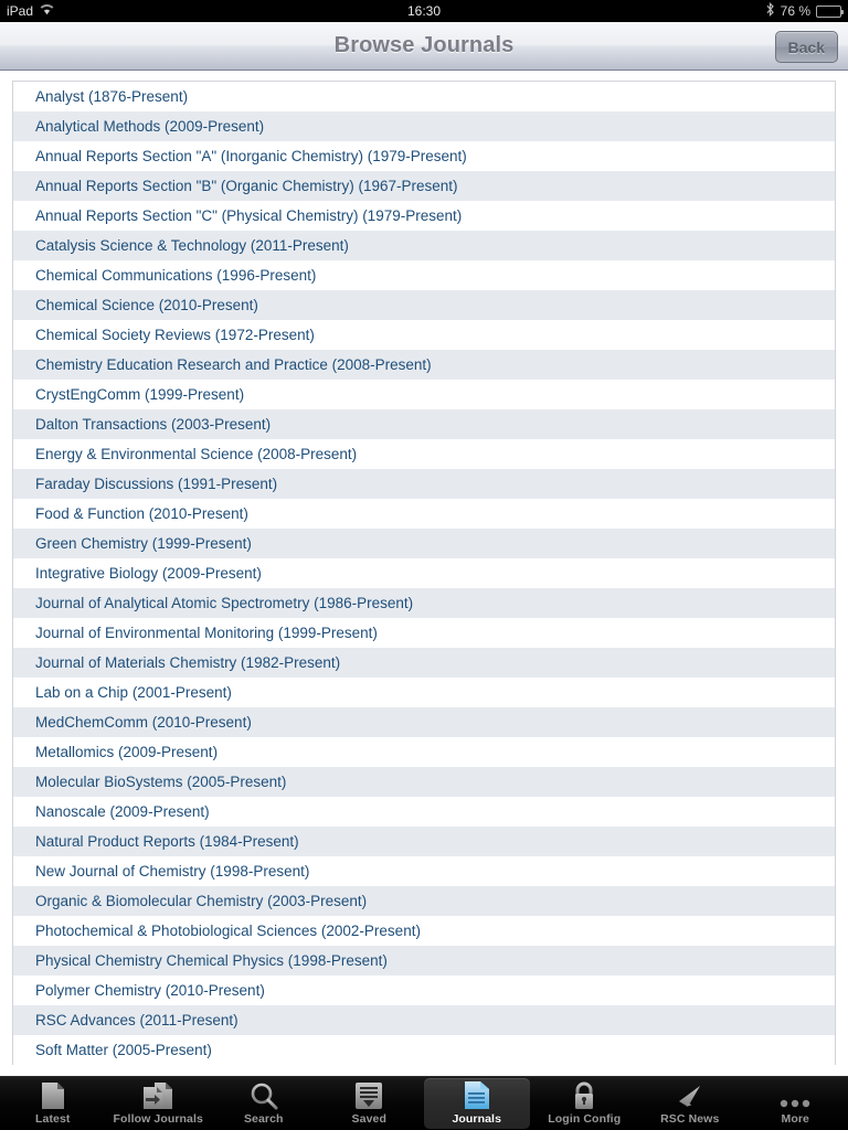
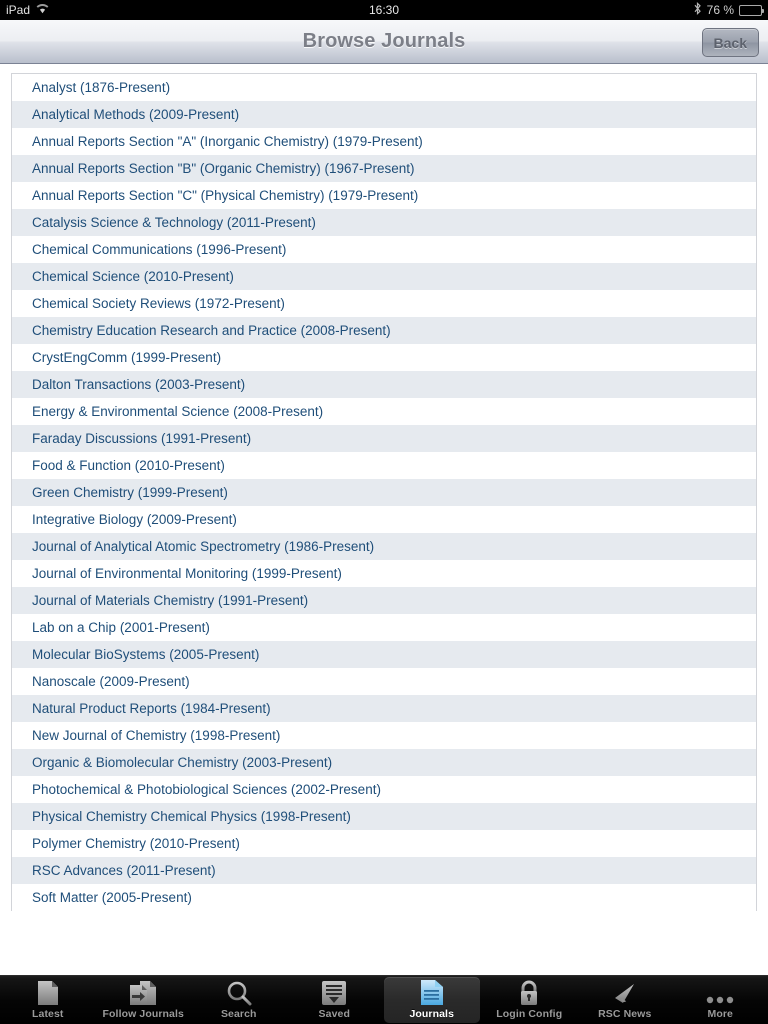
  iPad
  16:30
  76 %
  Browse Journals
  Back
  Analyst (1876-Present)
  Analytical Methods (2009-Present)
  Annual Reports Section "A" (Inorganic Chemistry) (1979-Present)
  Annual Reports Section "B" (Organic Chemistry) (1967-Present)
  Annual Reports Section "C" (Physical Chemistry) (1979-Present)
  Catalysis Science & Technology (2011-Present)
  Chemical Communications (1996-Present)
  Chemical Science (2010-Present)
  Chemical Society Reviews (1972-Present)
  Chemistry Education Research and Practice (2008-Present)
  CrystEngComm (1999-Present)
  Dalton Transactions (2003-Present)
  Energy & Environmental Science (2008-Present)
  Faraday Discussions (1991-Present)
  Food & Function (2010-Present)
  Green Chemistry (1999-Present)
  Integrative Biology (2009-Present)
  Journal of Analytical Atomic Spectrometry (1986-Present)
  Journal of Environmental Monitoring (1999-Present)
- Journal of Materials Chemistry (1982-Present)
+ Journal of Materials Chemistry (1991-Present)
  Lab on a Chip (2001-Present)
- MedChemComm (2010-Present)
- Metallomics (2009-Present)
  Molecular BioSystems (2005-Present)
  Nanoscale (2009-Present)
  Natural Product Reports (1984-Present)
  New Journal of Chemistry (1998-Present)
  Organic & Biomolecular Chemistry (2003-Present)
  Photochemical & Photobiological Sciences (2002-Present)
  Physical Chemistry Chemical Physics (1998-Present)
  Polymer Chemistry (2010-Present)
  RSC Advances (2011-Present)
  Soft Matter (2005-Present)
  Latest
  Follow Journals
  Search
  Saved
  Journals
  Login Config
  RSC News
  More
